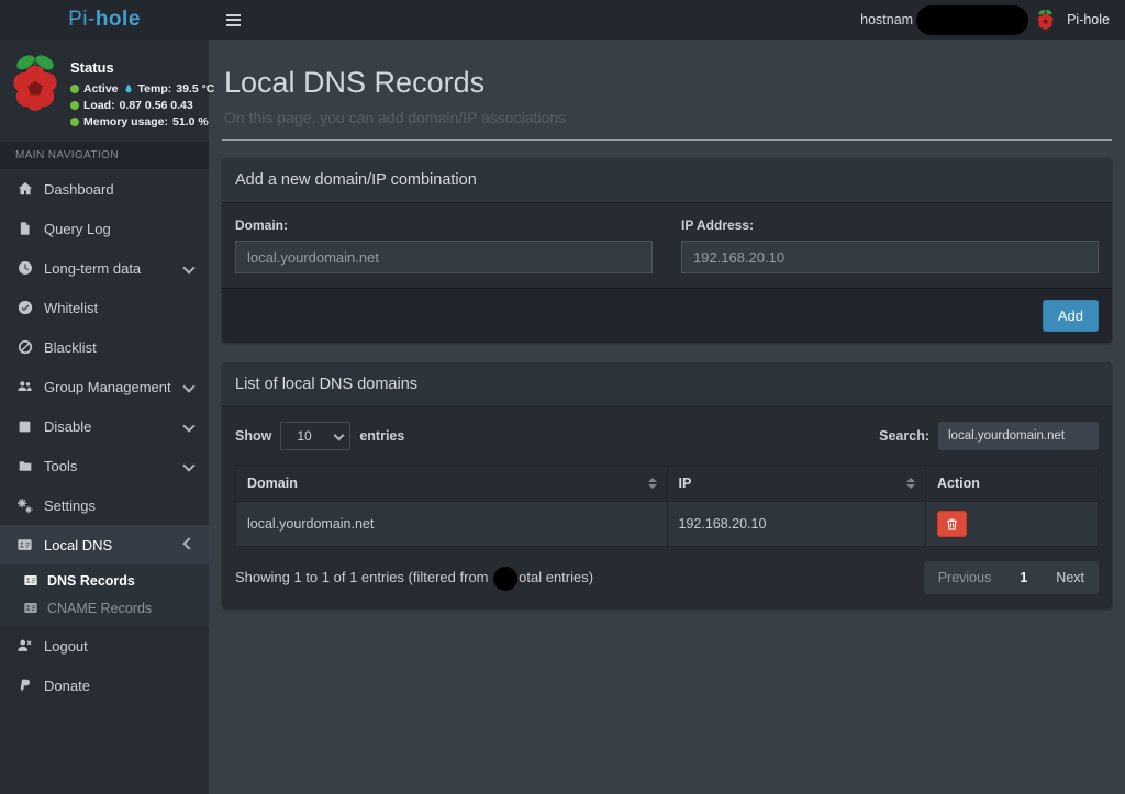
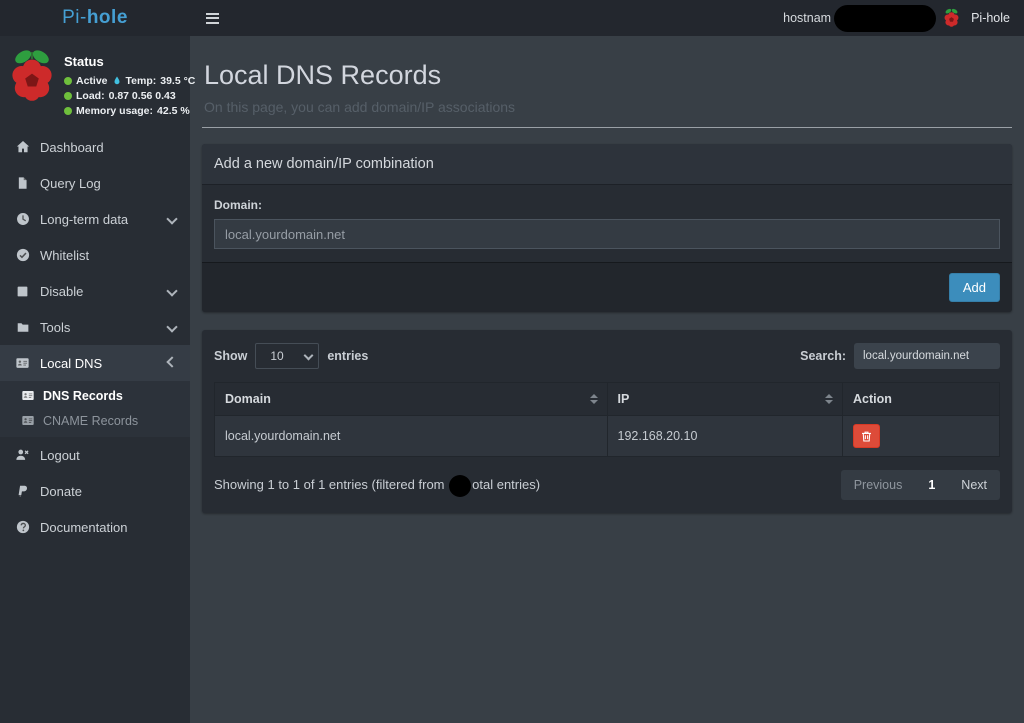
  Pi-
  hole
  Status
  Active
  Temp:
  39.5 °C
  Load:
  0.87 0.56 0.43
  Memory usage:
- 51.0 %
+ 42.5 %
- MAIN NAVIGATION
  Dashboard
  Query Log
  Long-term data
  Whitelist
- Blacklist
- Group Management
  Disable
  Tools
- Settings
  Local DNS
  DNS Records
  CNAME Records
  Logout
  Donate
+ Documentation
  hostnam
  Pi-hole
  Local DNS Records
  On this page, you can add domain/IP associations
  Add a new domain/IP combination
  Domain:
  local.yourdomain.net
- IP Address:
- 192.168.20.10
  Add
- List of local DNS domains
  Show
  10
  entries
  Search:
  local.yourdomain.net
  Domain	IP	Action
  local.yourdomain.net	192.168.20.10
  Showing 1 to 1 of 1 entries (filtered from otal entries)
  Previous
  1
  Next
